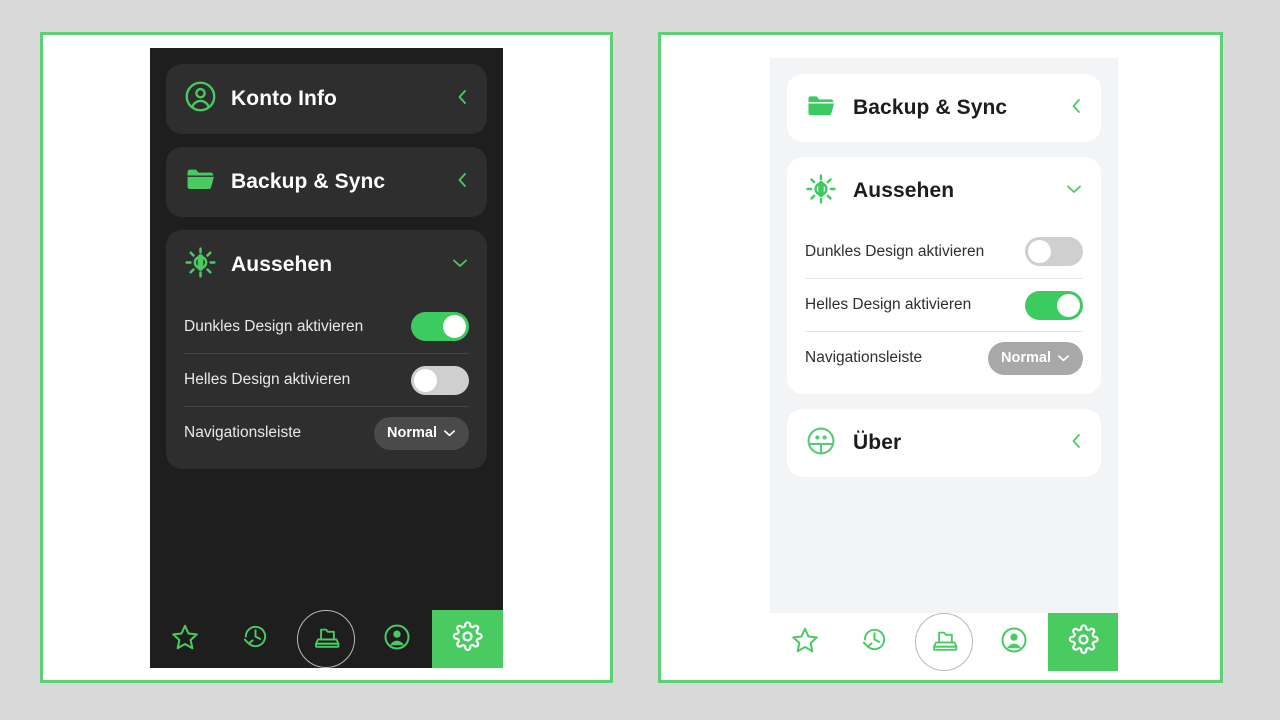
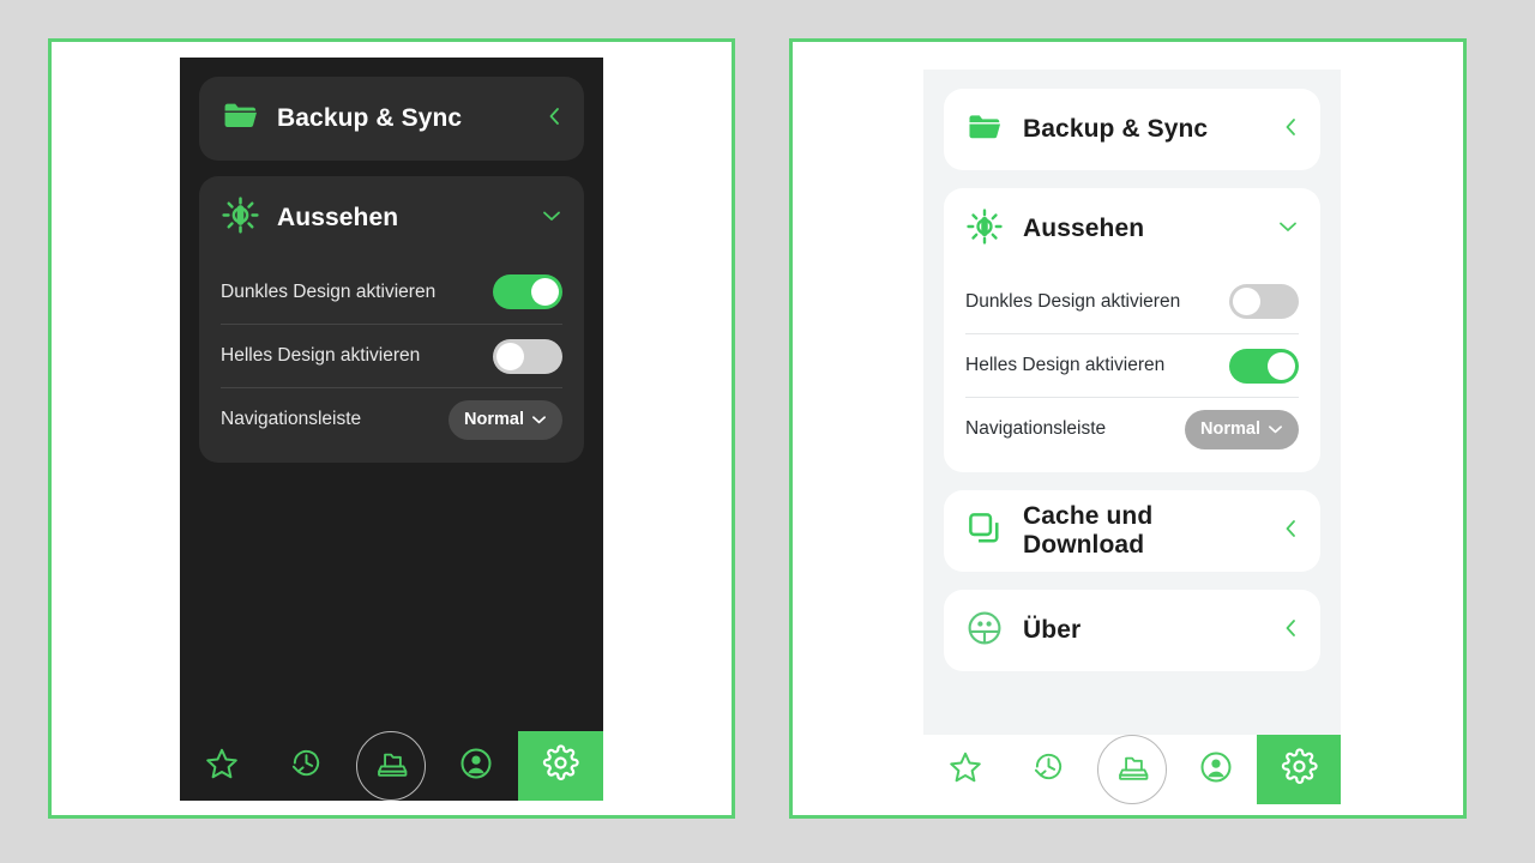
- Konto Info
  Backup & Sync
  Aussehen
  Dunkles Design aktivieren
  Helles Design aktivieren
  Navigationsleiste
  Normal
  Backup & Sync
  Aussehen
  Dunkles Design aktivieren
  Helles Design aktivieren
  Navigationsleiste
  Normal
+ Cache und Download
  Über
